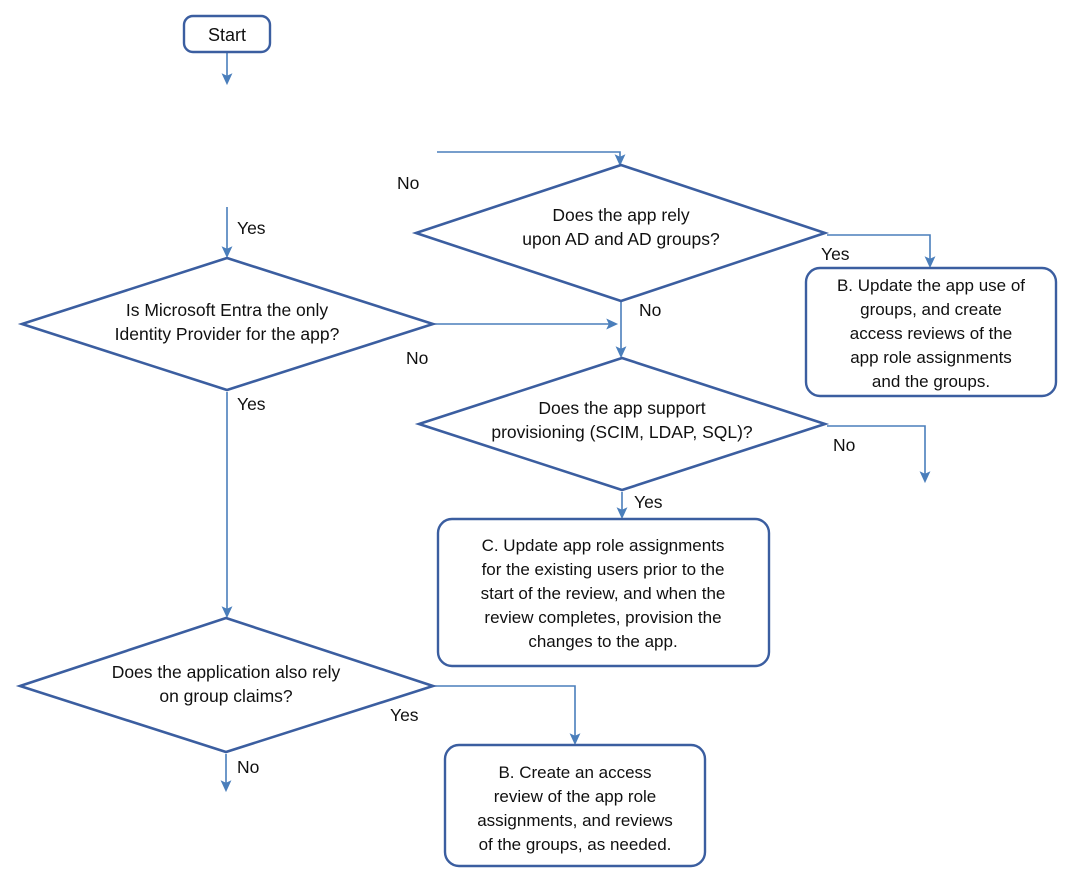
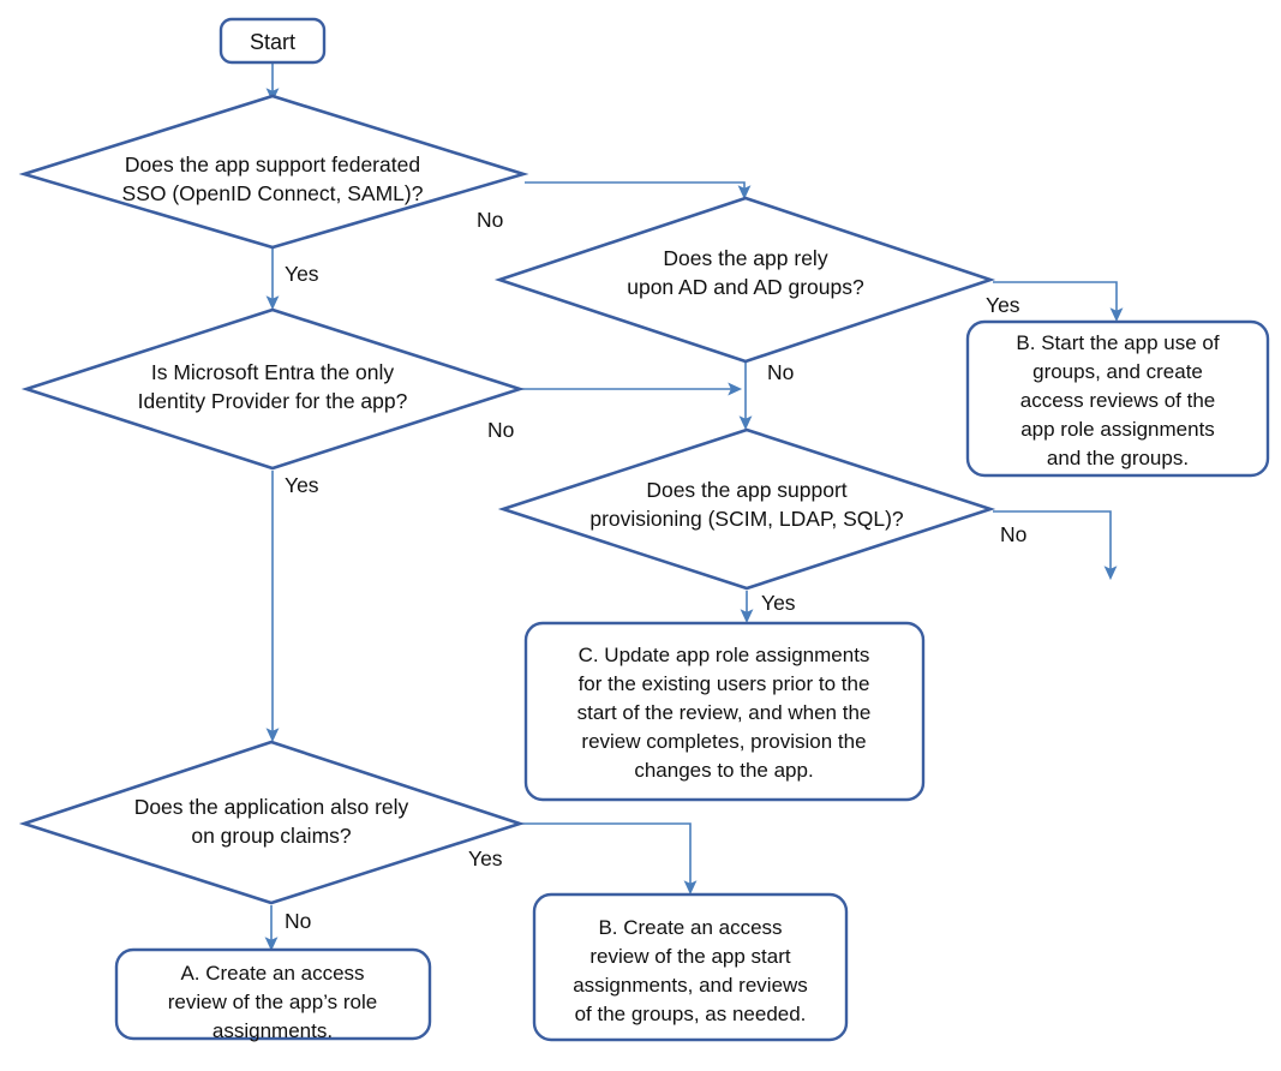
  No
  Yes
  Yes
  No
  No
  Yes
  No
  Yes
  Yes
  No
  Start
+ Does the app support federated
+ SSO (OpenID Connect, SAML)?
  Does the app rely
  upon AD and AD groups?
- B. Update the app use of
+ B. Start the app use of
  groups, and create
  access reviews of the
  app role assignments
  and the groups.
  Is Microsoft Entra the only
  Identity Provider for the app?
  Does the app support
  provisioning (SCIM, LDAP, SQL)?
  C. Update app role assignments
  for the existing users prior to the
  start of the review, and when the
  review completes, provision the
  changes to the app.
  Does the application also rely
  on group claims?
  B. Create an access
- review of the app role
+ review of the app start
  assignments, and reviews
  of the groups, as needed.
+ A. Create an access
+ review of the app’s role
+ assignments.
